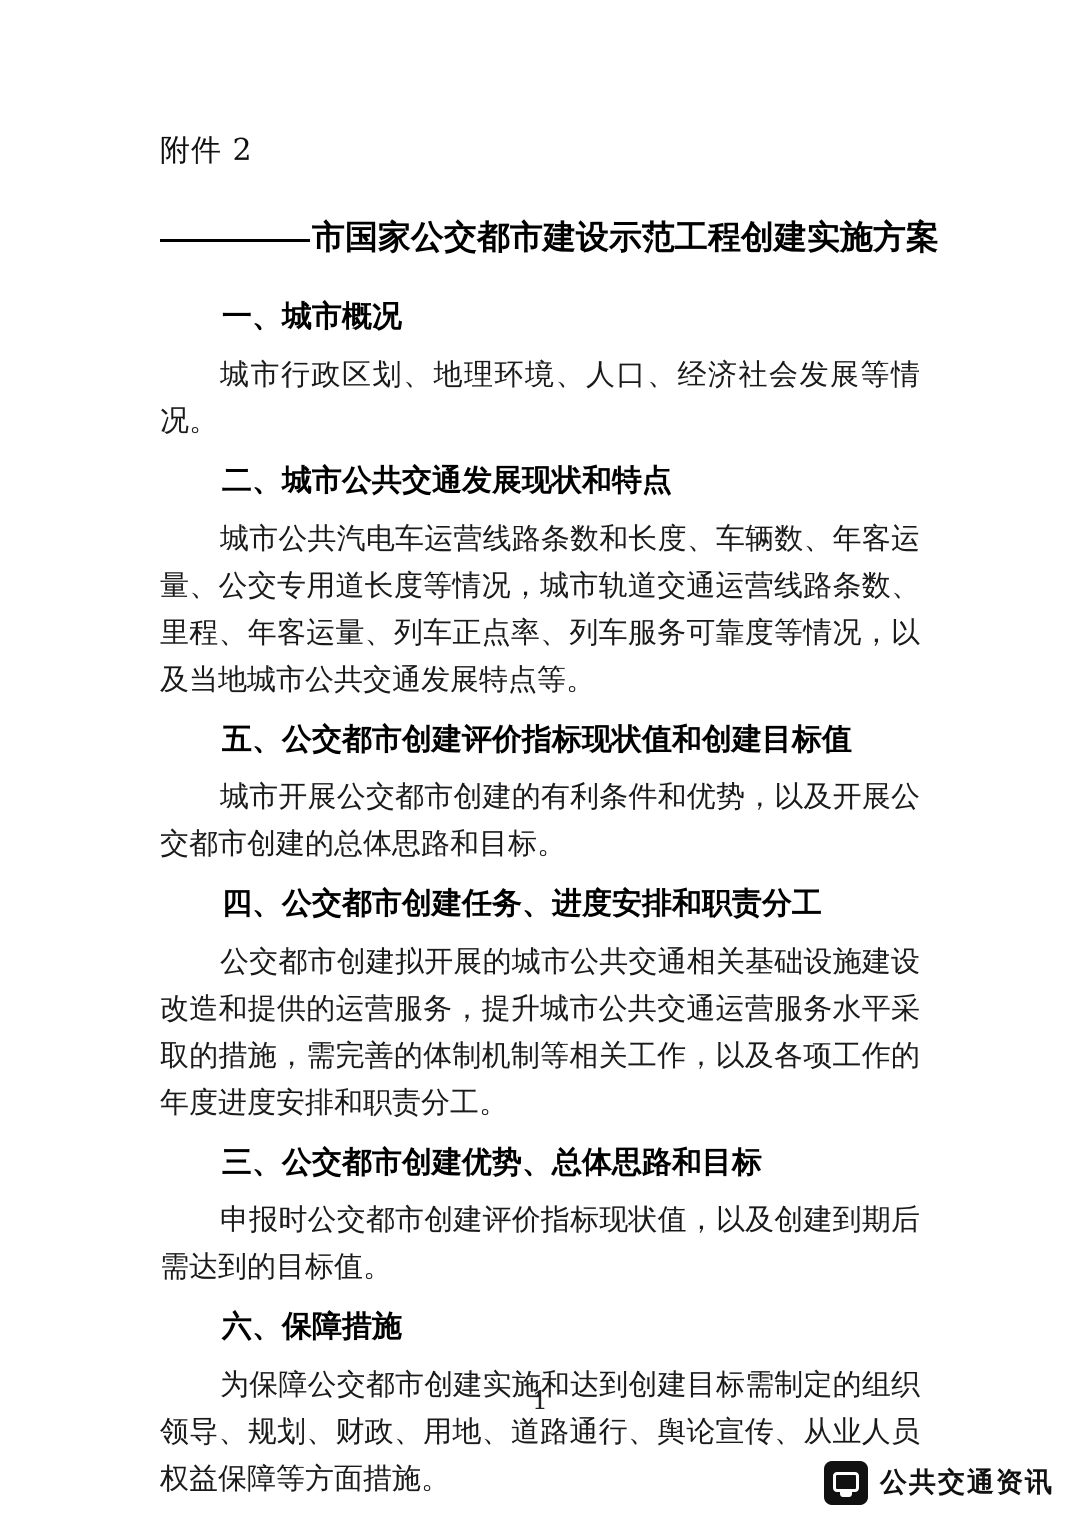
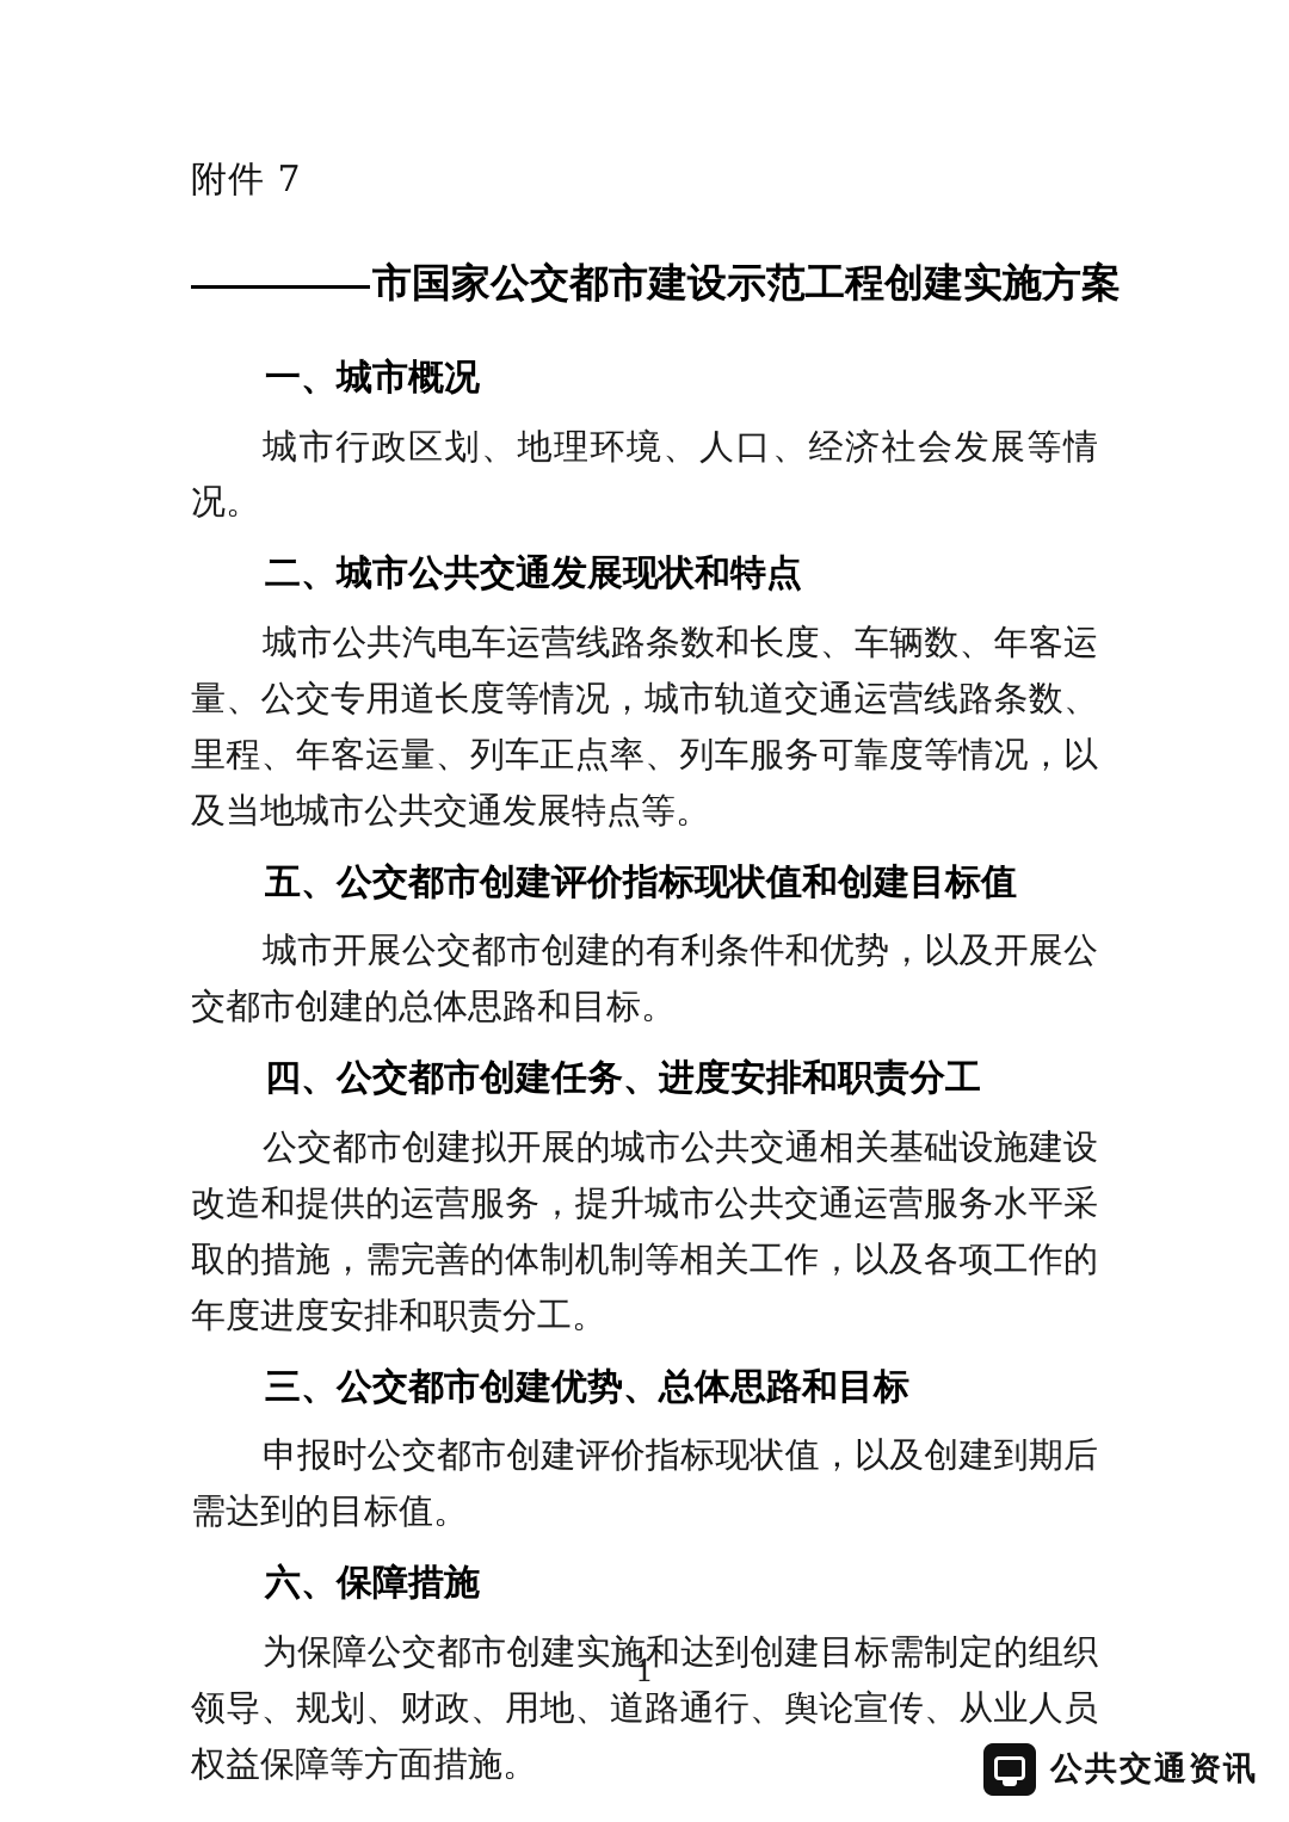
- 附件 2
+ 附件 7
  市国家公交都市建设示范工程创建实施方案
  一、城市概况
  城市行政区划、地理环境、人口、经济社会发展等情况。
  二、城市公共交通发展现状和特点
  城市公共汽电车运营线路条数和长度、车辆数、年客运量、公交专用道长度等情况，城市轨道交通运营线路条数、里程、年客运量、列车正点率、列车服务可靠度等情况，以及当地城市公共交通发展特点等。
  五、公交都市创建评价指标现状值和创建目标值
  城市开展公交都市创建的有利条件和优势，以及开展公交都市创建的总体思路和目标。
  四、公交都市创建任务、进度安排和职责分工
  公交都市创建拟开展的城市公共交通相关基础设施建设改造和提供的运营服务，提升城市公共交通运营服务水平采取的措施，需完善的体制机制等相关工作，以及各项工作的年度进度安排和职责分工。
  三、公交都市创建优势、总体思路和目标
  申报时公交都市创建评价指标现状值，以及创建到期后需达到的目标值。
  六、保障措施
  为保障公交都市创建实施和达到创建目标需制定的组织领导、规划、财政、用地、道路通行、舆论宣传、从业人员权益保障等方面措施。
  1
  公共交通资讯
